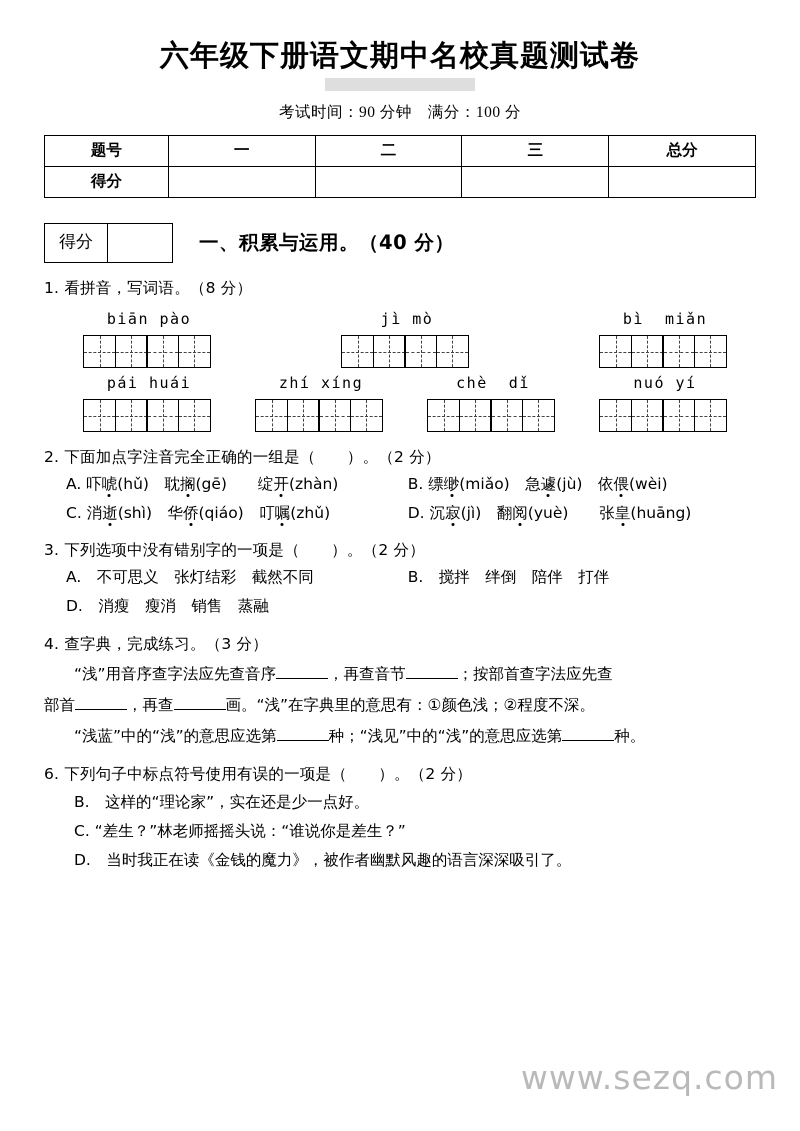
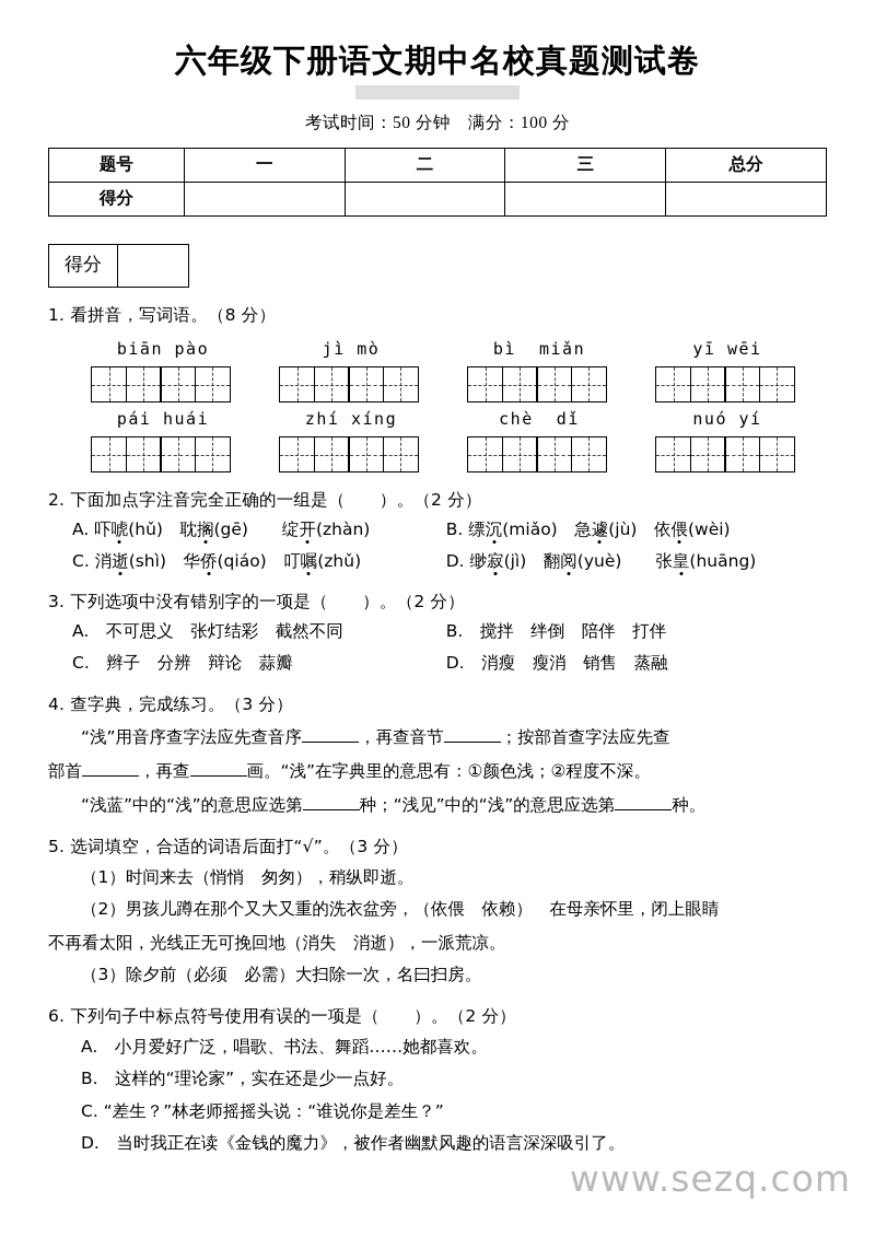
  六年级下册语文期中名校真题测试卷
- 考试时间：90 分钟 满分：100 分
+ 考试时间：50 分钟 满分：100 分
  题号	一	二	三	总分
  得分
  得分
- 一、积累与运用。（40 分）
  1. 看拼音，写词语。（8 分）
  biān pào
  jì mò
  bì miǎn
+ yī wēi
  pái huái
  zhí xíng
  chè dǐ
  nuó yí
  2. 下面加点字注音完全正确的一组是（ ）。（2 分）
  A. 吓唬(hǔ) 耽搁(gē) 绽开(zhàn)
- B. 缥缈(miǎo) 急遽(jù) 依偎(wèi)
+ B. 缥沉(miǎo) 急遽(jù) 依偎(wèi)
  C. 消逝(shì) 华侨(qiáo) 叮嘱(zhǔ)
- D. 沉寂(jì) 翻阅(yuè) 张皇(huāng)
+ D. 缈寂(jì) 翻阅(yuè) 张皇(huāng)
  3. 下列选项中没有错别字的一项是（ ）。（2 分）
  A. 不可思义 张灯结彩 截然不同
  B. 搅拌 绊倒 陪伴 打伴
+ C. 辫子 分辨 辩论 蒜瓣
  D. 消瘦 瘦消 销售 蒸融
  4. 查字典，完成练习。（3 分）
  “浅”用音序查字法应先查音序 ，再查音节 ；按部首查字法应先查
  部首 ，再查 画。“浅”在字典里的意思有：①颜色浅；②程度不深。
  “浅蓝”中的“浅”的意思应选第 种；“浅见”中的“浅”的意思应选第 种。
+ 5. 选词填空，合适的词语后面打“√”。（3 分）
+ （1）时间来去（悄悄 匆匆），稍纵即逝。
+ （2）男孩儿蹲在那个又大又重的洗衣盆旁，（依偎 依赖） 在母亲怀里，闭上眼睛
+ 不再看太阳，光线正无可挽回地（消失 消逝），一派荒凉。
+ （3）除夕前（必须 必需）大扫除一次，名曰扫房。
  6. 下列句子中标点符号使用有误的一项是（ ）。（2 分）
+ A. 小月爱好广泛，唱歌、书法、舞蹈……她都喜欢。
  B. 这样的“理论家”，实在还是少一点好。
  C. “差生？”林老师摇摇头说：“谁说你是差生？”
  D. 当时我正在读《金钱的魔力》，被作者幽默风趣的语言深深吸引了。
  www.sezq.com
